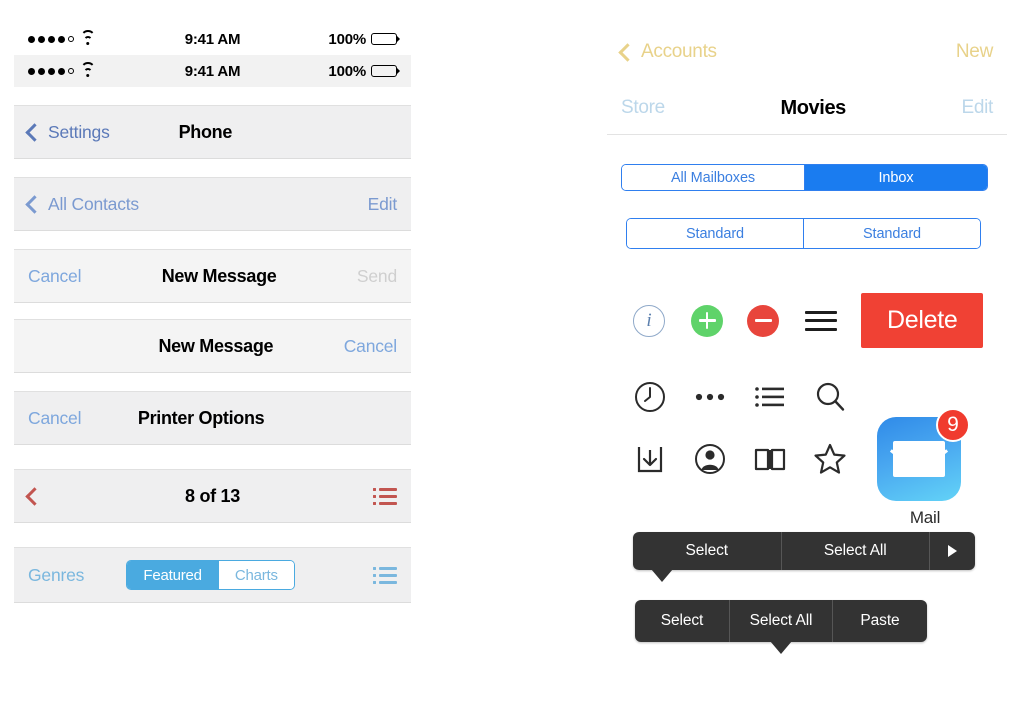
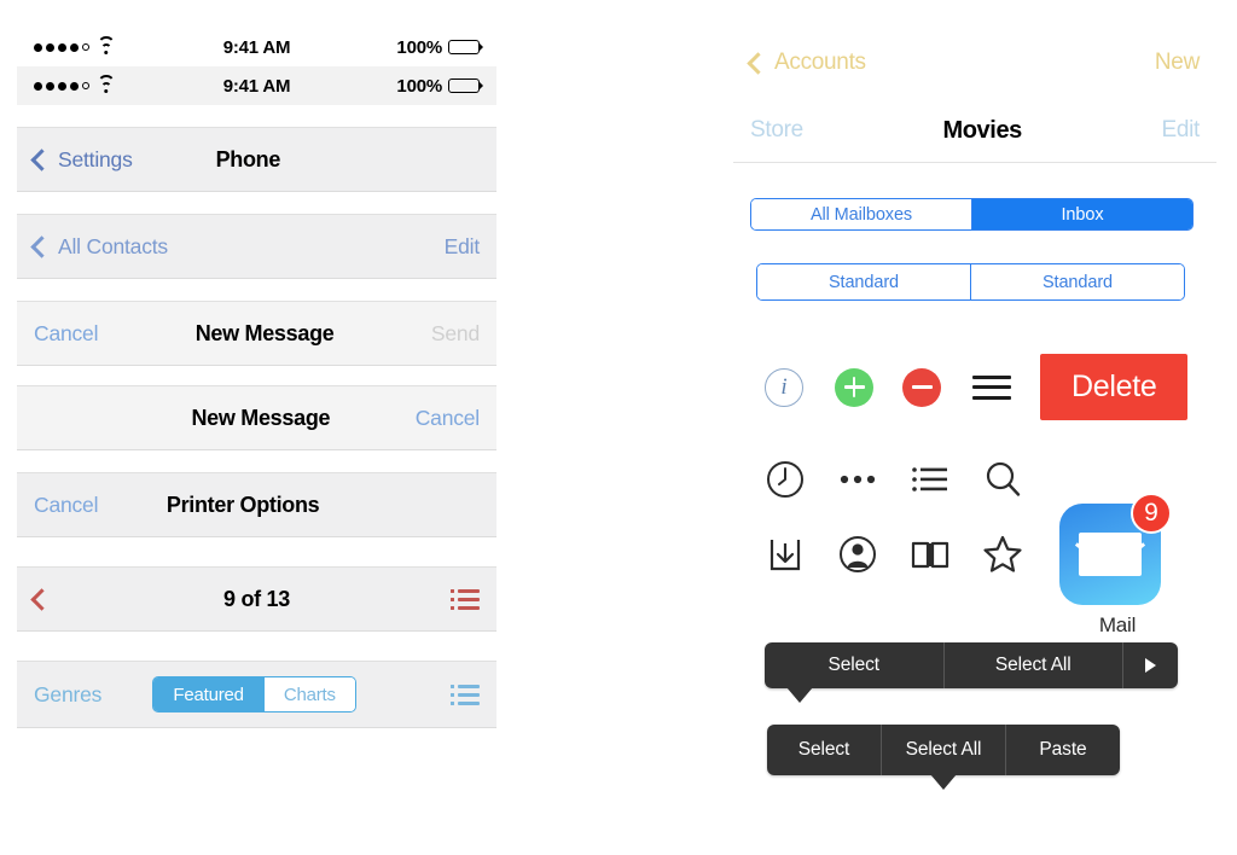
  9:41 AM
  100%
  9:41 AM
  100%
  Settings
  Phone
  All Contacts
  Edit
  Cancel
  New Message
  Send
  New Message
  Cancel
  Cancel
  Printer Options
- 8 of 13
+ 9 of 13
  Genres
  Featured
  Charts
  Accounts
  New
  Store
  Movies
  Edit
  All Mailboxes
  Inbox
  Standard
  Standard
  i
  Delete
  9
  Mail
  Select
  Select All
  Select
  Select All
  Paste
